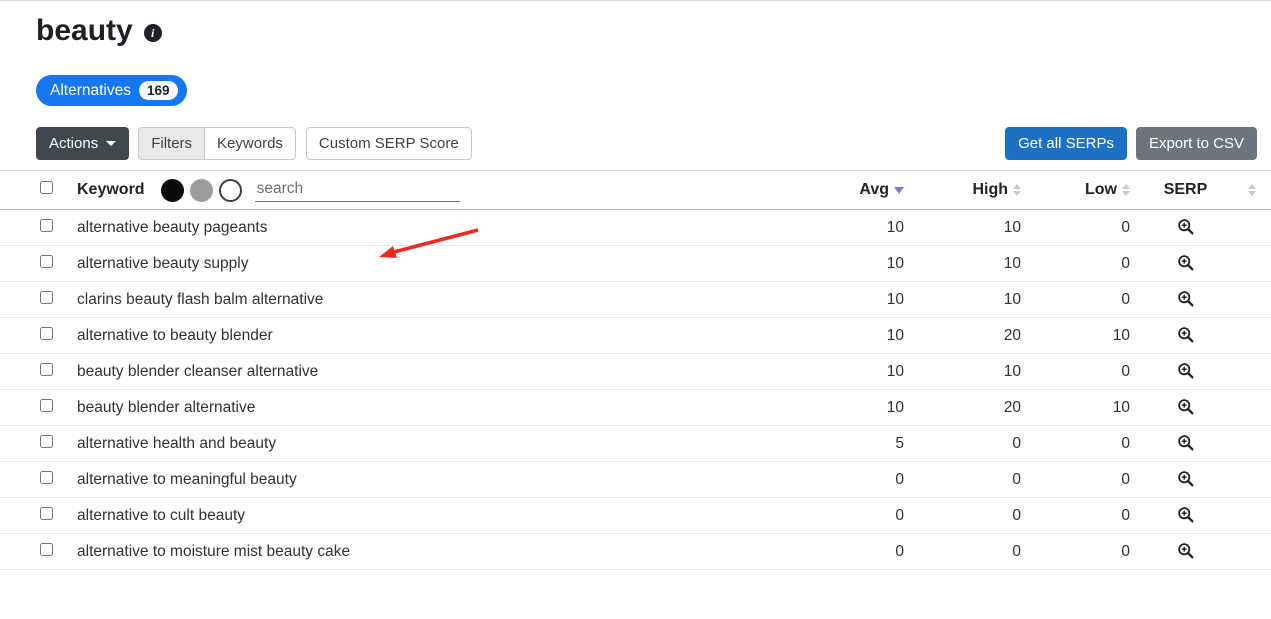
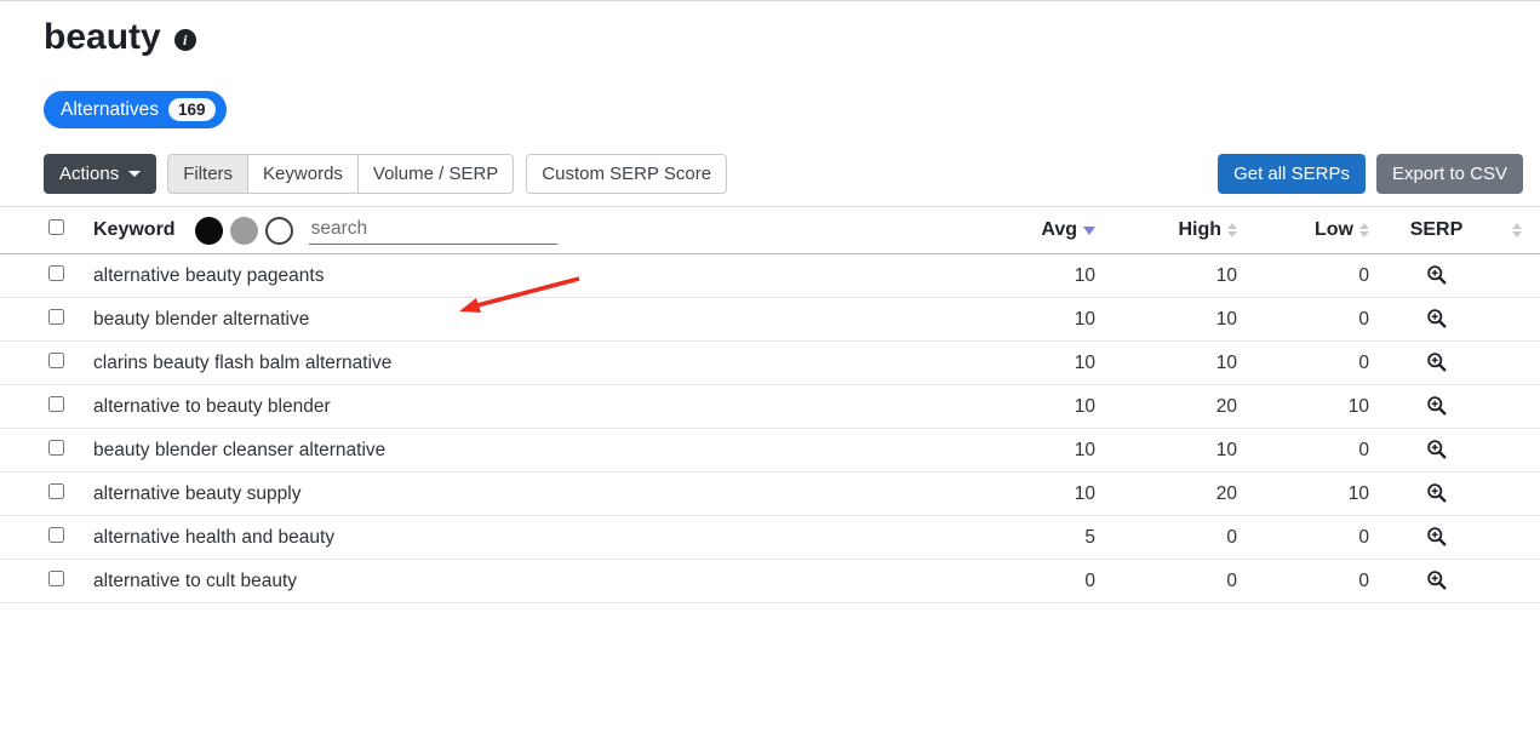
  beauty
  i
  Alternatives
  169
  Actions
  Filters
  Keywords
+ Volume / SERP
  Custom SERP Score
  Get all SERPs
  Export to CSV
  	Keyword search	Avg	High	Low	SERP
  	alternative beauty pageants	10	10	0
- 	alternative beauty supply	10	10	0
+ 	beauty blender alternative	10	10	0
  	clarins beauty flash balm alternative	10	10	0
  	alternative to beauty blender	10	20	10
  	beauty blender cleanser alternative	10	10	0
- 	beauty blender alternative	10	20	10
+ 	alternative beauty supply	10	20	10
  	alternative health and beauty	5	0	0
- 	alternative to meaningful beauty	0	0	0
  	alternative to cult beauty	0	0	0
- 	alternative to moisture mist beauty cake	0	0	0
